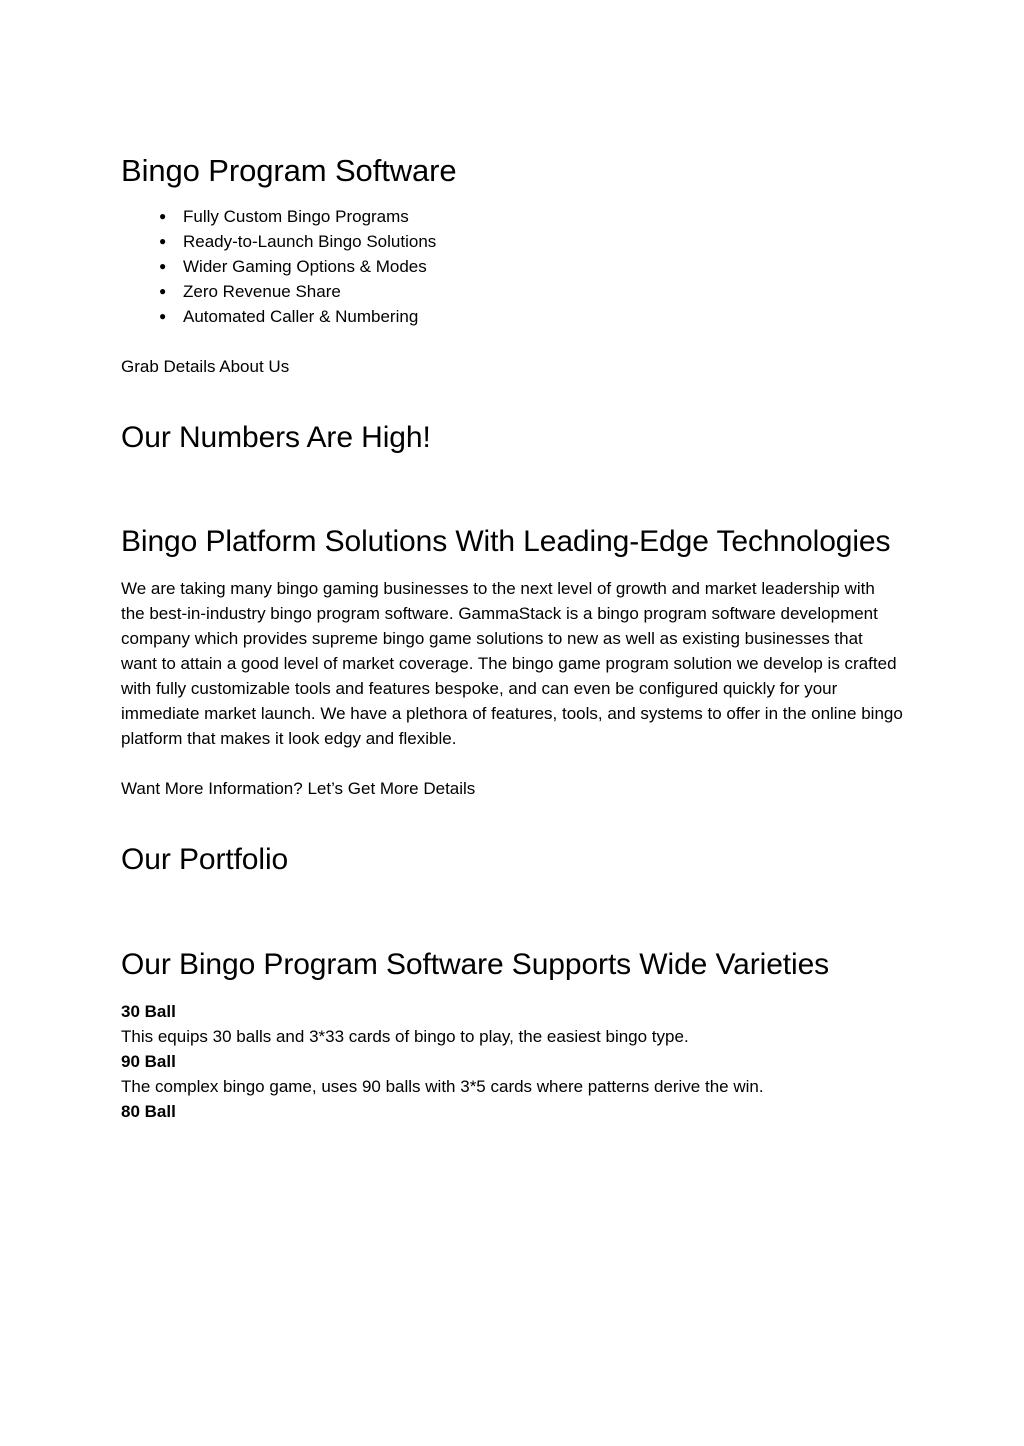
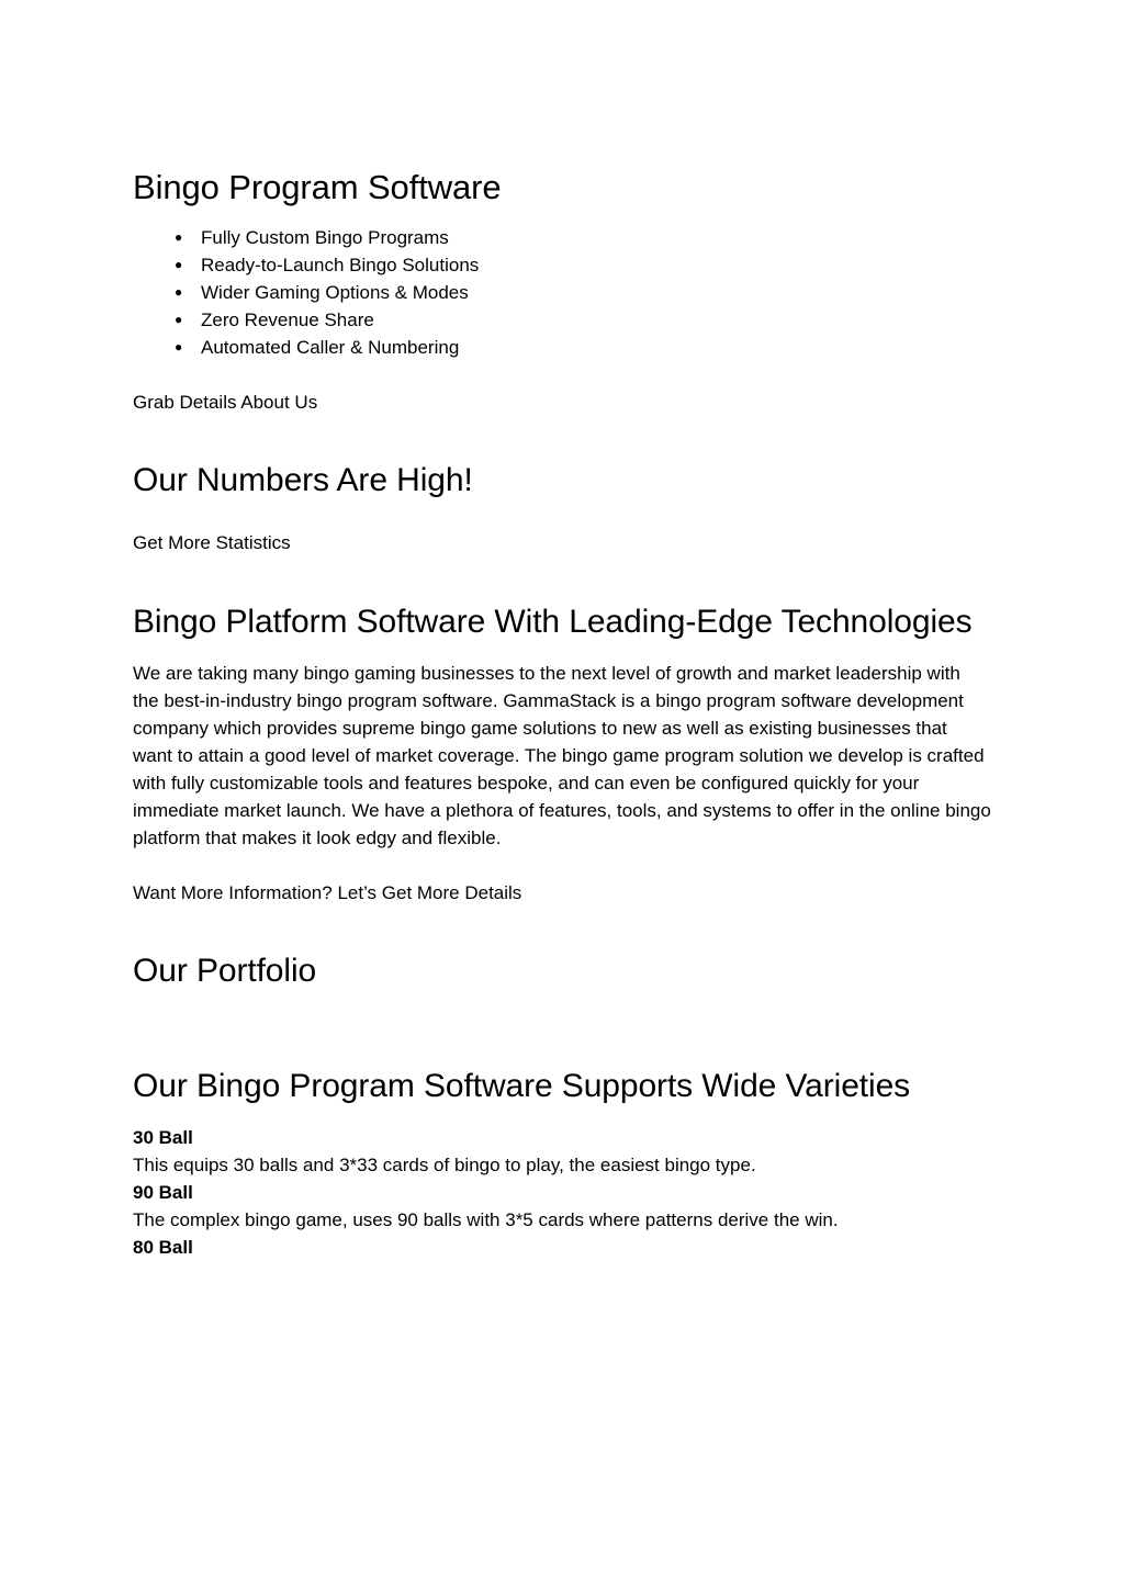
  Bingo Program Software
  Fully Custom Bingo Programs
  Ready-to-Launch Bingo Solutions
  Wider Gaming Options & Modes
  Zero Revenue Share
  Automated Caller & Numbering
  Grab Details About Us
  Our Numbers Are High!
+ Get More Statistics
- Bingo Platform Solutions With Leading-Edge Technologies
+ Bingo Platform Software With Leading-Edge Technologies
  We are taking many bingo gaming businesses to the next level of growth and market leadership with the best-in-industry bingo program software. GammaStack is a bingo program software development company which provides supreme bingo game solutions to new as well as existing businesses that want to attain a good level of market coverage. The bingo game program solution we develop is crafted with fully customizable tools and features bespoke, and can even be configured quickly for your immediate market launch. We have a plethora of features, tools, and systems to offer in the online bingo platform that makes it look edgy and flexible.
  Want More Information? Let’s Get More Details
  Our Portfolio
  Our Bingo Program Software Supports Wide Varieties
  30 Ball
  This equips 30 balls and 3*33 cards of bingo to play, the easiest bingo type.
  90 Ball
  The complex bingo game, uses 90 balls with 3*5 cards where patterns derive the win.
  80 Ball
